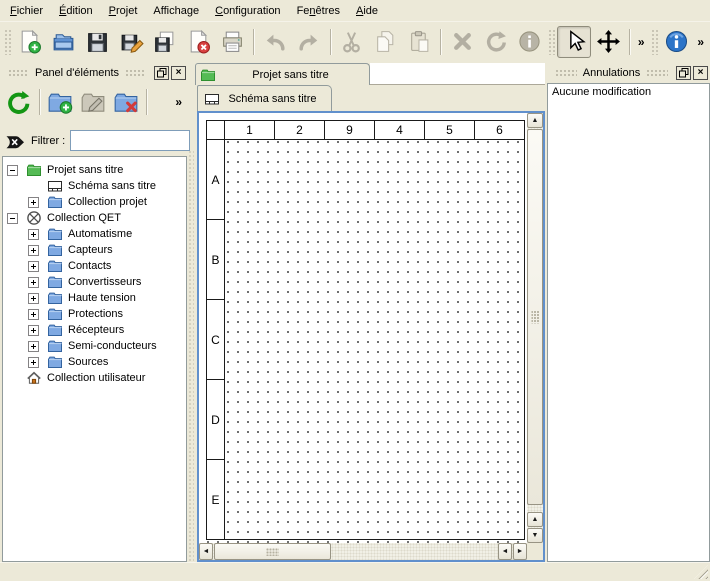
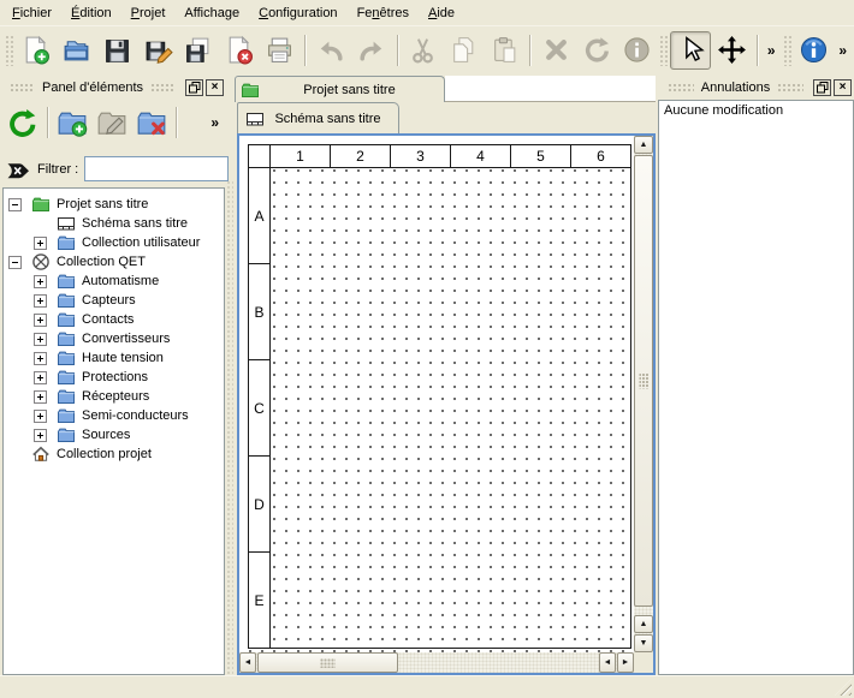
  Fichier
  Édition
  Projet
  Affichage
  Configuration
  Fenêtres
  Aide
  »
  »
  Panel d'éléments
  ×
  »
  Filtrer :
  Projet sans titre
  Schéma sans titre
- Collection projet
+ Collection utilisateur
  Collection QET
  Automatisme
  Capteurs
  Contacts
  Convertisseurs
  Haute tension
  Protections
  Récepteurs
  Semi-conducteurs
  Sources
- Collection utilisateur
+ Collection projet
  Projet sans titre
  Schéma sans titre
  1
  2
- 9
+ 3
  4
  5
  6
  A
  B
  C
  D
  E
  Annulations
  ×
  Aucune modification
